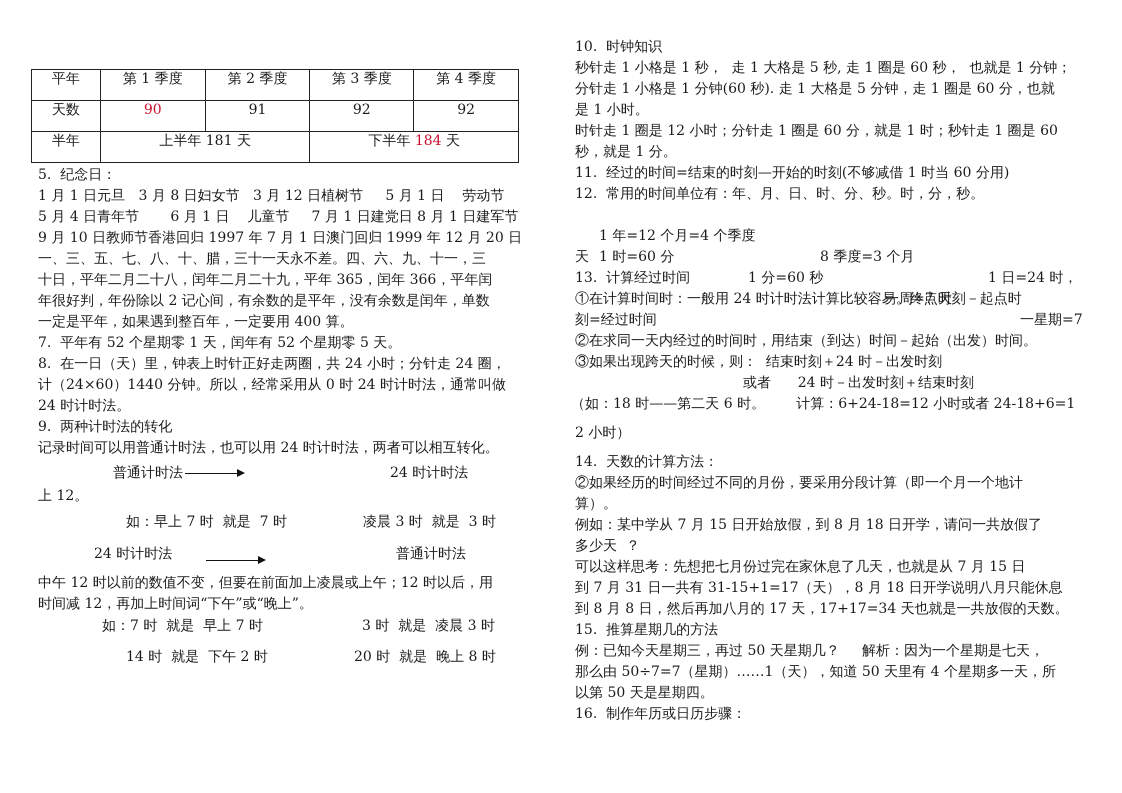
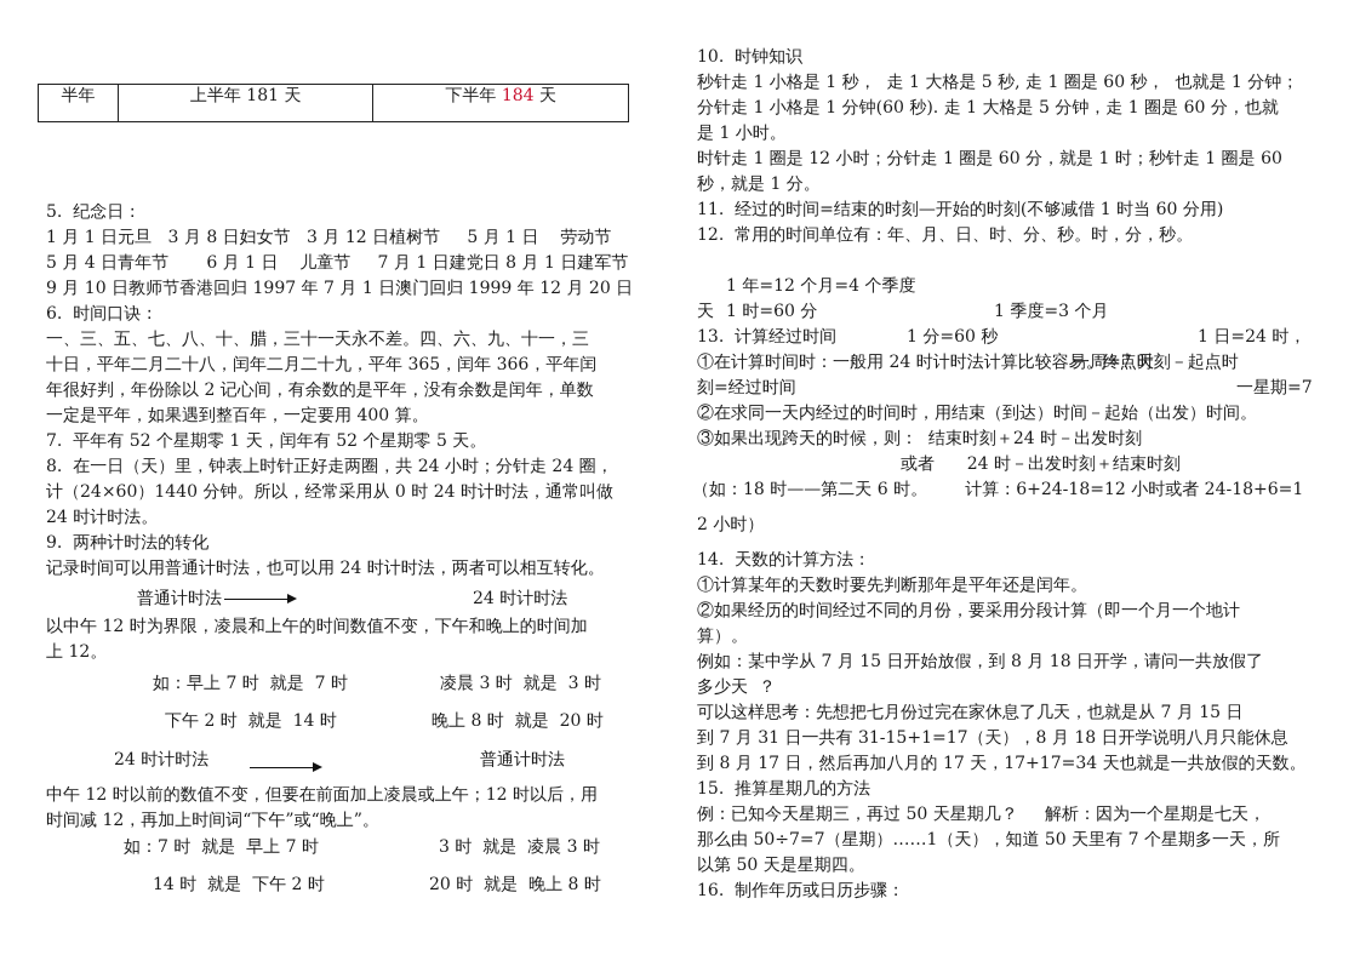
- 平年	第 1 季度	第 2 季度	第 3 季度	第 4 季度
- 天数	90	91	92	92
  半年	上半年 181 天	下半年 184 天
  5. 纪念日：
  1 月 1 日元旦 3 月 8 日妇女节 3 月 12 日植树节 5 月 1 日 劳动节
  5 月 4 日青年节 6 月 1 日 儿童节 7 月 1 日建党日 8 月 1 日建军节
  9 月 10 日教师节香港回归 1997 年 7 月 1 日澳门回归 1999 年 12 月 20 日
+ 6. 时间口诀：
  一、三、五、七、八、十、腊，三十一天永不差。四、六、九、十一，三
  十日，平年二月二十八，闰年二月二十九，平年 365，闰年 366，平年闰
  年很好判，年份除以 2 记心间，有余数的是平年，没有余数是闰年，单数
  一定是平年，如果遇到整百年，一定要用 400 算。
  7. 平年有 52 个星期零 1 天，闰年有 52 个星期零 5 天。
  8. 在一日（天）里，钟表上时针正好走两圈，共 24 小时；分针走 24 圈，
  计（24×60）1440 分钟。所以，经常采用从 0 时 24 时计时法，通常叫做
  24 时计时法。
  9. 两种计时法的转化
  记录时间可以用普通计时法，也可以用 24 时计时法，两者可以相互转化。
  普通计时法
  24 时计时法
+ 以中午 12 时为界限，凌晨和上午的时间数值不变，下午和晚上的时间加
  上 12。
  如：早上 7 时 就是 7 时
  凌晨 3 时 就是 3 时
+ 下午 2 时 就是 14 时
+ 晚上 8 时 就是 20 时
  24 时计时法
  普通计时法
  中午 12 时以前的数值不变，但要在前面加上凌晨或上午；12 时以后，用
  时间减 12，再加上时间词“下午”或“晚上”。
  如：7 时 就是 早上 7 时
  3 时 就是 凌晨 3 时
  14 时 就是 下午 2 时
  20 时 就是 晚上 8 时
  10. 时钟知识
  秒针走 1 小格是 1 秒， 走 1 大格是 5 秒, 走 1 圈是 60 秒， 也就是 1 分钟；
  分针走 1 小格是 1 分钟(60 秒). 走 1 大格是 5 分钟，走 1 圈是 60 分，也就
  是 1 小时。
  时针走 1 圈是 12 小时；分针走 1 圈是 60 分，就是 1 时；秒针走 1 圈是 60
  秒，就是 1 分。
  11. 经过的时间=结束的时刻—开始的时刻(不够减借 1 时当 60 分用)
  12. 常用的时间单位有：年、月、日、时、分、秒。时，分，秒。
  1 年=12 个月=4 个季度
- 8 季度=3 个月
+ 1 季度=3 个月
  1 日=24 时，
  1 时=60 分
  1 分=60 秒
  一周=7 天
  一星期=7
  天
  13. 计算经过时间
  ①在计算时间时：一般用 24 时计时法计算比较容易。终点时刻－起点时
  刻=经过时间
  ②在求同一天内经过的时间时，用结束（到达）时间－起始（出发）时间。
  ③如果出现跨天的时候，则： 结束时刻＋24 时－出发时刻
  或者 24 时－出发时刻＋结束时刻
  （如：18 时——第二天 6 时。 计算：6+24-18=12 小时或者 24-18+6=1
  2 小时）
  14. 天数的计算方法：
+ ①计算某年的天数时要先判断那年是平年还是闰年。
  ②如果经历的时间经过不同的月份，要采用分段计算（即一个月一个地计
  算）。
  例如：某中学从 7 月 15 日开始放假，到 8 月 18 日开学，请问一共放假了
  多少天 ？
  可以这样思考：先想把七月份过完在家休息了几天，也就是从 7 月 15 日
  到 7 月 31 日一共有 31-15+1=17（天），8 月 18 日开学说明八月只能休息
- 到 8 月 8 日，然后再加八月的 17 天，17+17=34 天也就是一共放假的天数。
+ 到 8 月 17 日，然后再加八月的 17 天，17+17=34 天也就是一共放假的天数。
  15. 推算星期几的方法
  例：已知今天星期三，再过 50 天星期几？ 解析：因为一个星期是七天，
- 那么由 50÷7=7（星期）……1（天），知道 50 天里有 4 个星期多一天，所
+ 那么由 50÷7=7（星期）……1（天），知道 50 天里有 7 个星期多一天，所
  以第 50 天是星期四。
  16. 制作年历或日历步骤：
